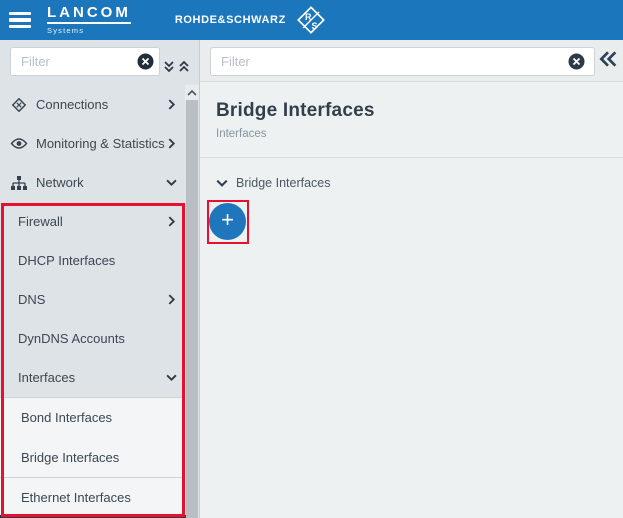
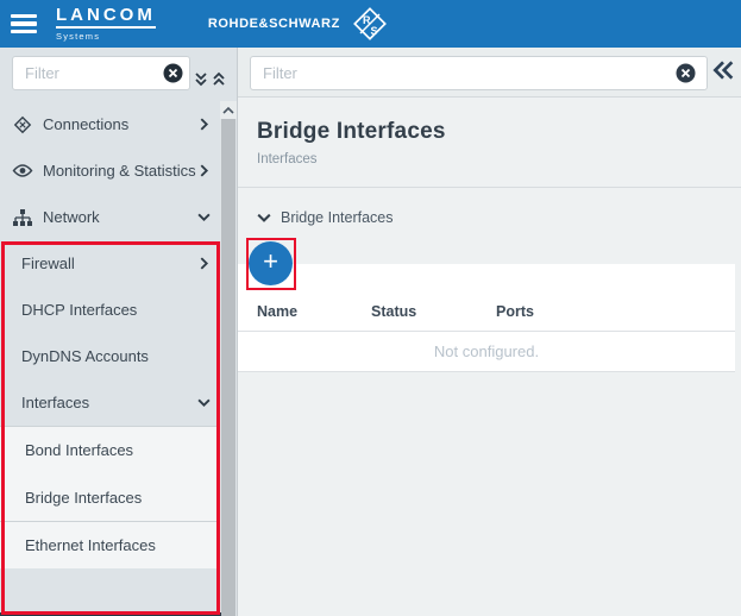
  LANCOM
  Systems
  ROHDE&SCHWARZ
  R
  S
  Filter
  Connections
  Monitoring & Statistics
  Network
  Firewall
  DHCP Interfaces
- DNS
  DynDNS Accounts
  Interfaces
  Bond Interfaces
  Bridge Interfaces
  Ethernet Interfaces
  Filter
  Bridge Interfaces
  Interfaces
  Bridge Interfaces
+ Name
+ Status
+ Ports
+ Not configured.
  +
